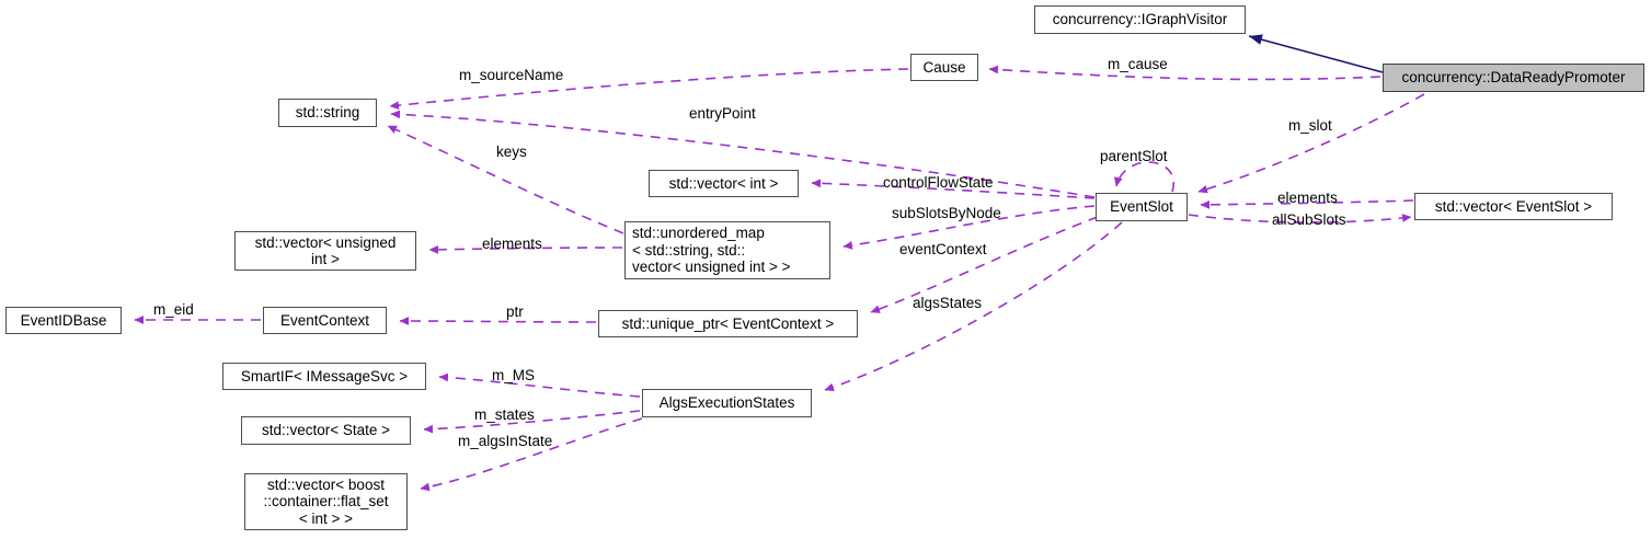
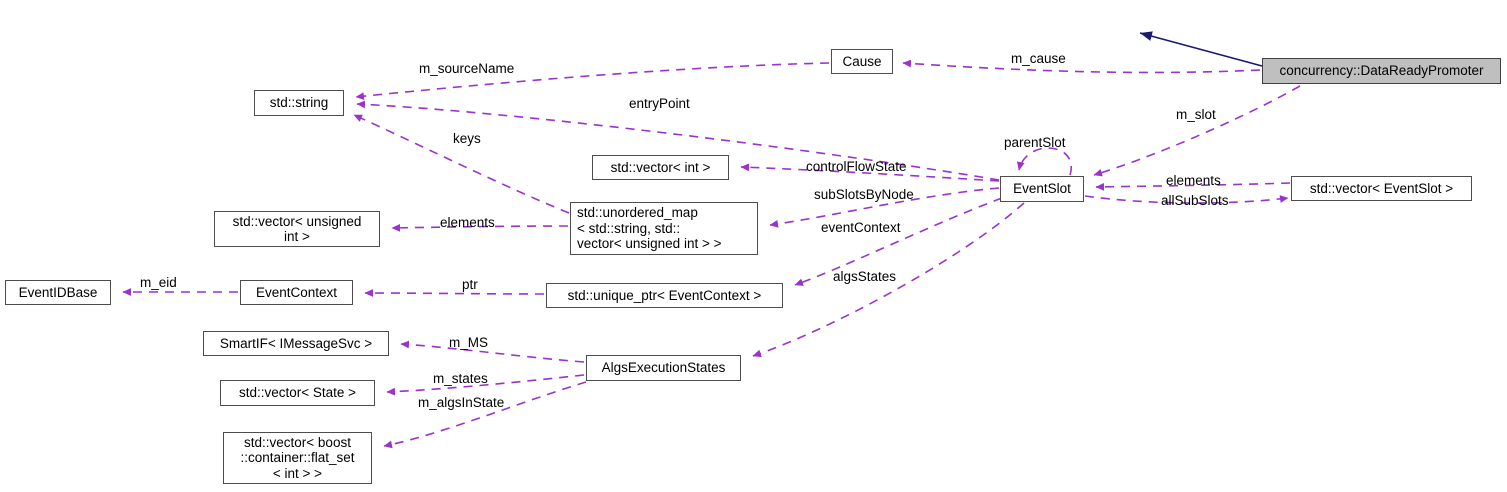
- concurrency::IGraphVisitor
  concurrency::DataReadyPromoter
  Cause
  std::string
  std::vector< int >
  EventSlot
  std::vector< EventSlot >
  std::vector< unsigned
  int >
  std::unordered_map
  < std::string, std::
  vector< unsigned int > >
  EventIDBase
  EventContext
  std::unique_ptr< EventContext >
  SmartIF< IMessageSvc >
  AlgsExecutionStates
  std::vector< State >
  std::vector< boost
  ::container::flat_set
  < int > >
  m_sourceName
  m_cause
  entryPoint
  m_slot
  keys
  parentSlot
  controlFlowState
  elements
  subSlotsByNode
  allSubSlots
  elements
  eventContext
  algsStates
  m_eid
  ptr
  m_MS
  m_states
  m_algsInState
